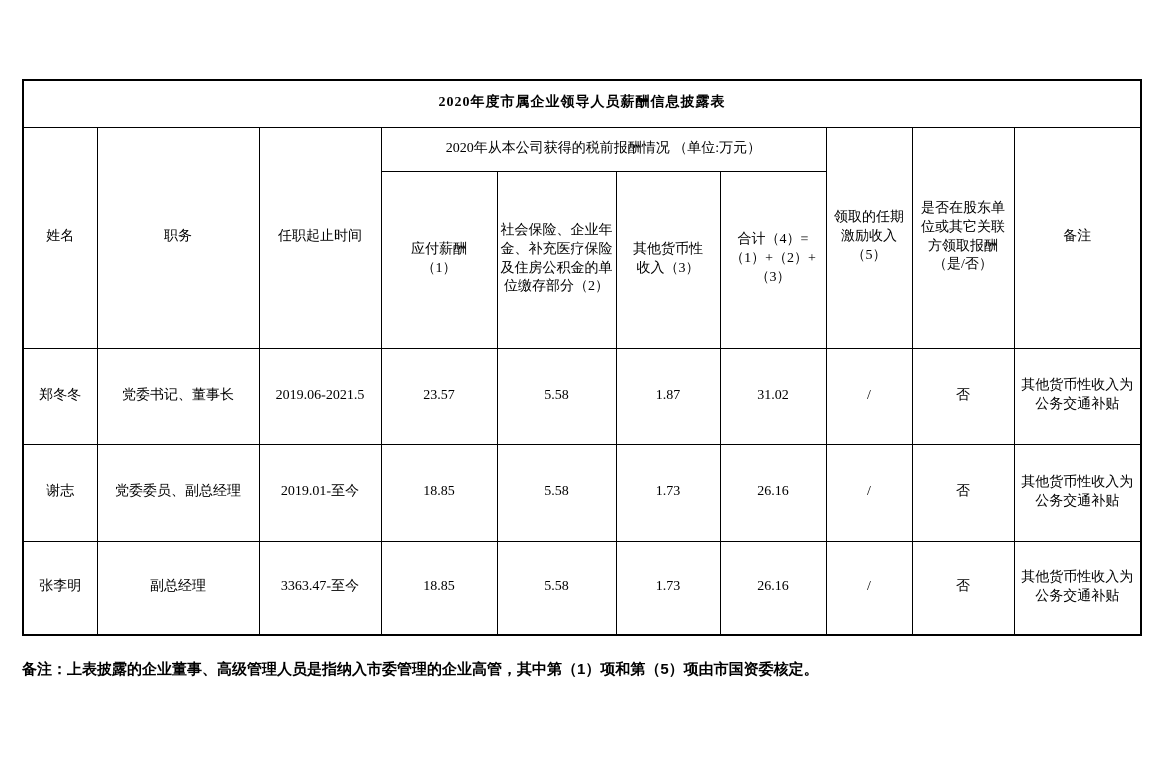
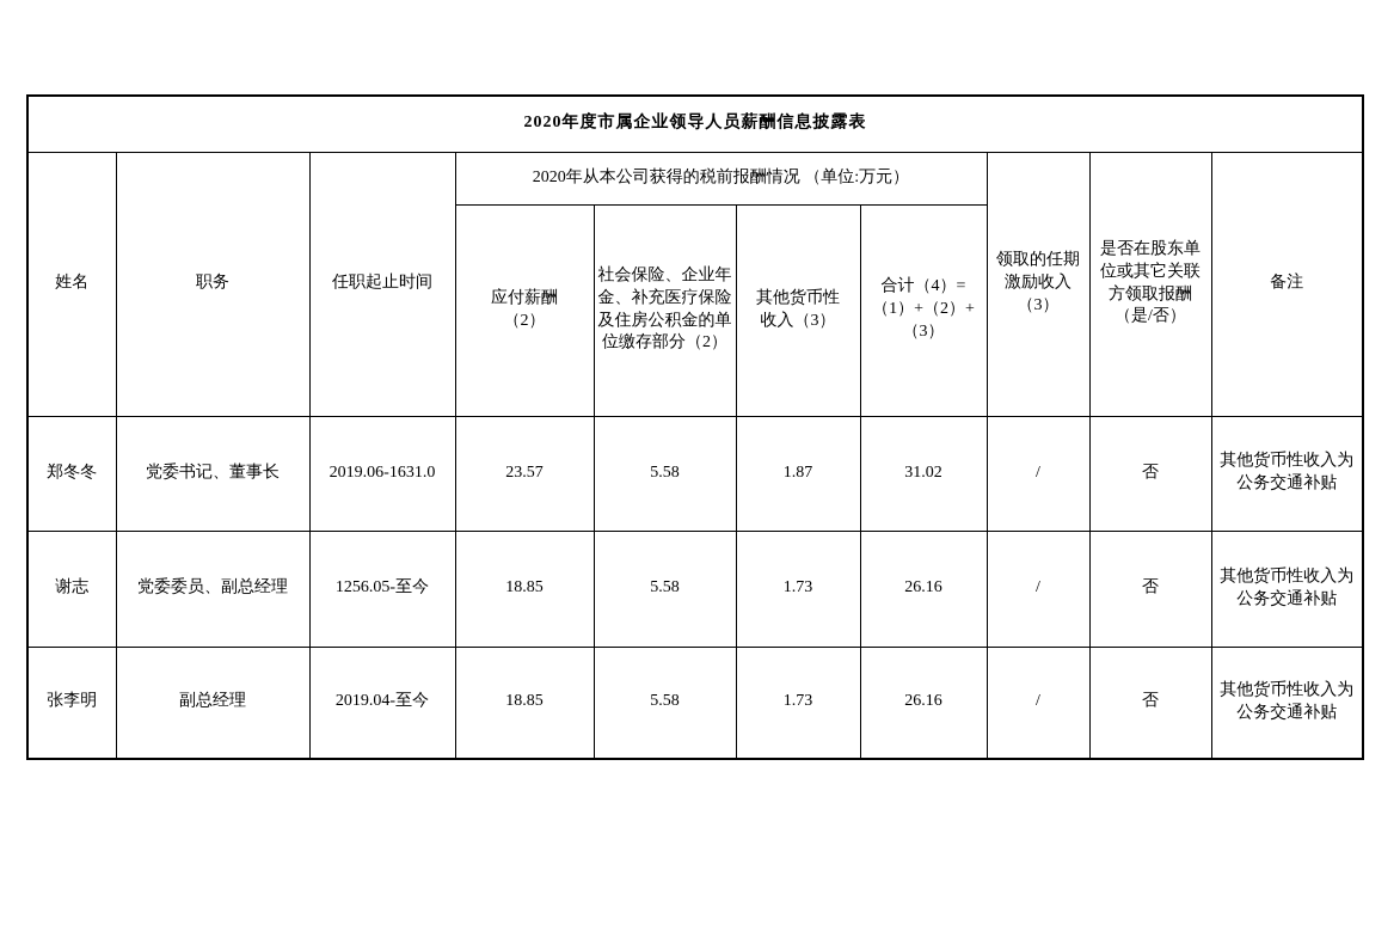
  2020年度市属企业领导人员薪酬信息披露表
- 姓名	职务	任职起止时间	2020年从本公司获得的税前报酬情况 （单位:万元）	领取的任期 激励收入 （5）	是否在股东单位或其它关联方领取报酬（是/否）	备注
+ 姓名	职务	任职起止时间	2020年从本公司获得的税前报酬情况 （单位:万元）	领取的任期 激励收入 （3）	是否在股东单位或其它关联方领取报酬（是/否）	备注
- 应付薪酬 （1）	社会保险、企业年金、补充医疗保险及住房公积金的单位缴存部分（2）	其他货币性 收入（3）	合计（4）= （1）+（2）+ （3）
+ 应付薪酬 （2）	社会保险、企业年金、补充医疗保险及住房公积金的单位缴存部分（2）	其他货币性 收入（3）	合计（4）= （1）+（2）+ （3）
- 郑冬冬	党委书记、董事长	2019.06-2021.5	23.57	5.58	1.87	31.02	/	否	其他货币性收入为公务交通补贴
+ 郑冬冬	党委书记、董事长	2019.06-1631.0	23.57	5.58	1.87	31.02	/	否	其他货币性收入为公务交通补贴
- 谢志	党委委员、副总经理	2019.01-至今	18.85	5.58	1.73	26.16	/	否	其他货币性收入为公务交通补贴
+ 谢志	党委委员、副总经理	1256.05-至今	18.85	5.58	1.73	26.16	/	否	其他货币性收入为公务交通补贴
- 张李明	副总经理	3363.47-至今	18.85	5.58	1.73	26.16	/	否	其他货币性收入为公务交通补贴
+ 张李明	副总经理	2019.04-至今	18.85	5.58	1.73	26.16	/	否	其他货币性收入为公务交通补贴
- 备注：上表披露的企业董事、高级管理人员是指纳入市委管理的企业高管，其中第（1）项和第（5）项由市国资委核定。
